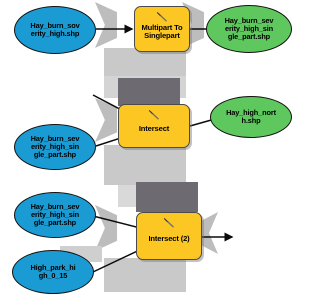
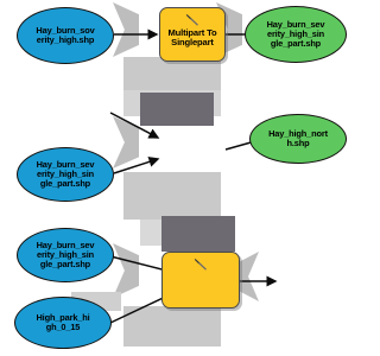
  Hay_burn_sov
  erity_high.shp
  Hay_burn_sev
  erity_high_sin
  gle_part.shp
  Hay_burn_sev
  erity_high_sin
  gle_part.shp
  High_park_hi
  gh_0_15
  Multipart To
  Singlepart
- Intersect
- Intersect (2)
  Hay_burn_sev
  erity_high_sin
  gle_part.shp
  Hay_high_nort
  h.shp
